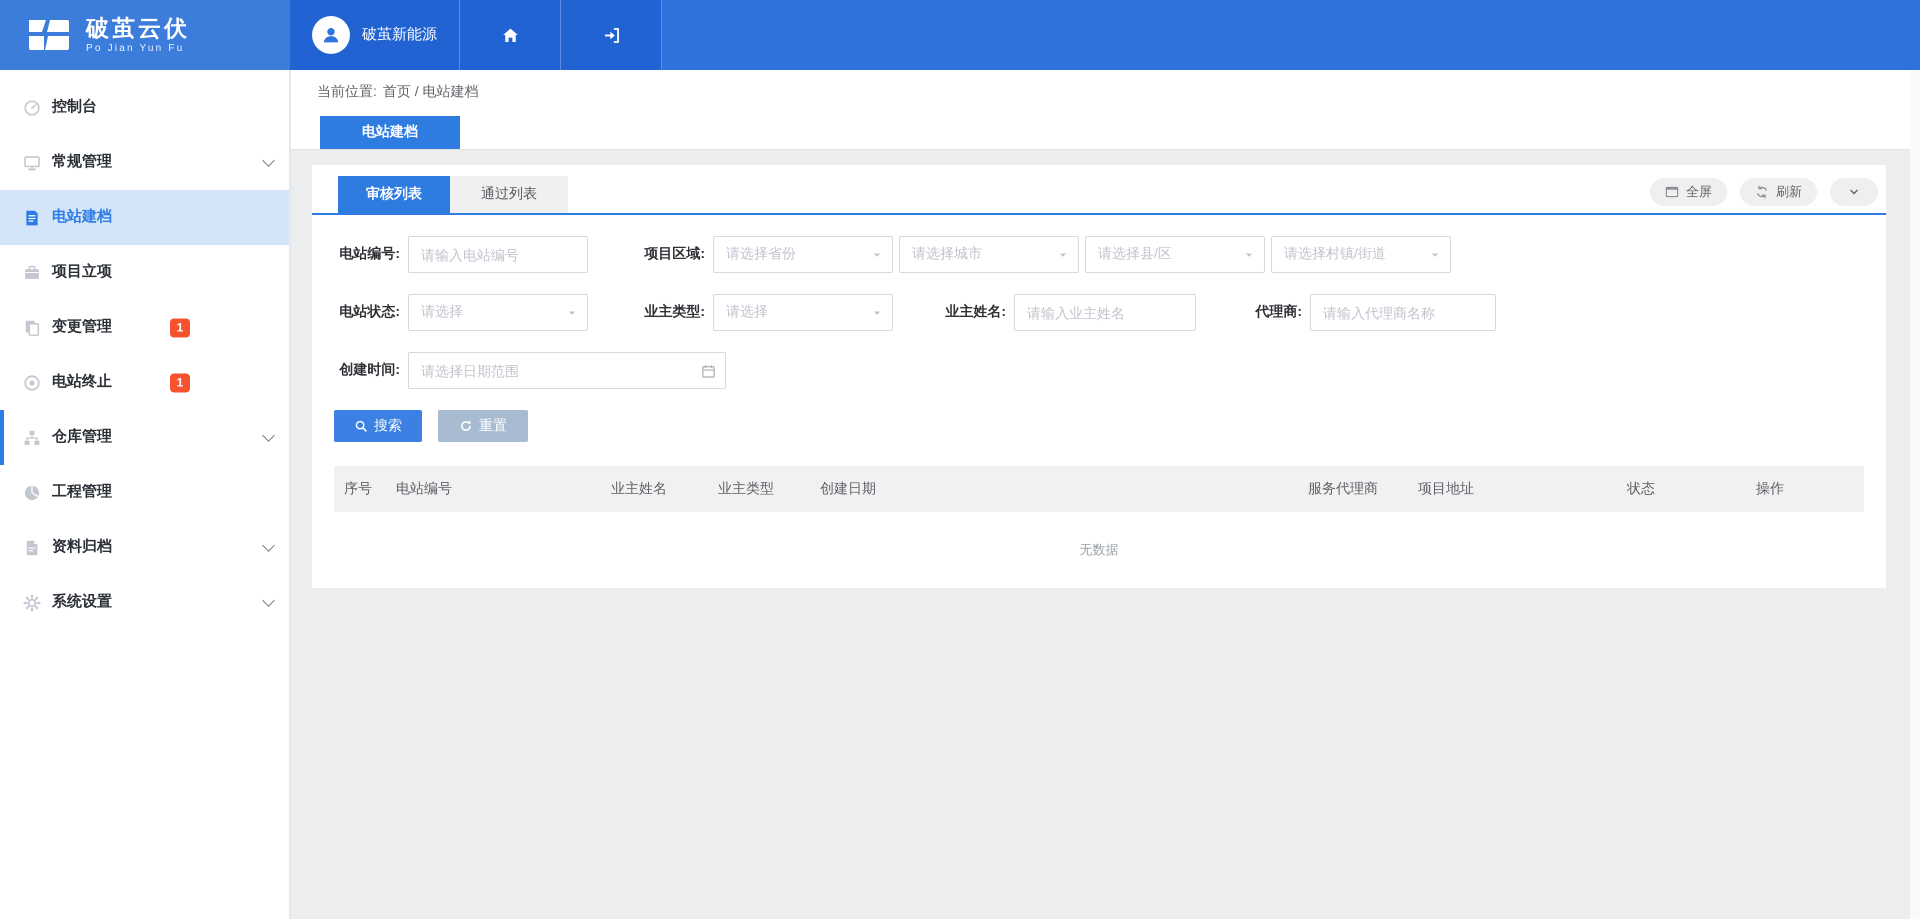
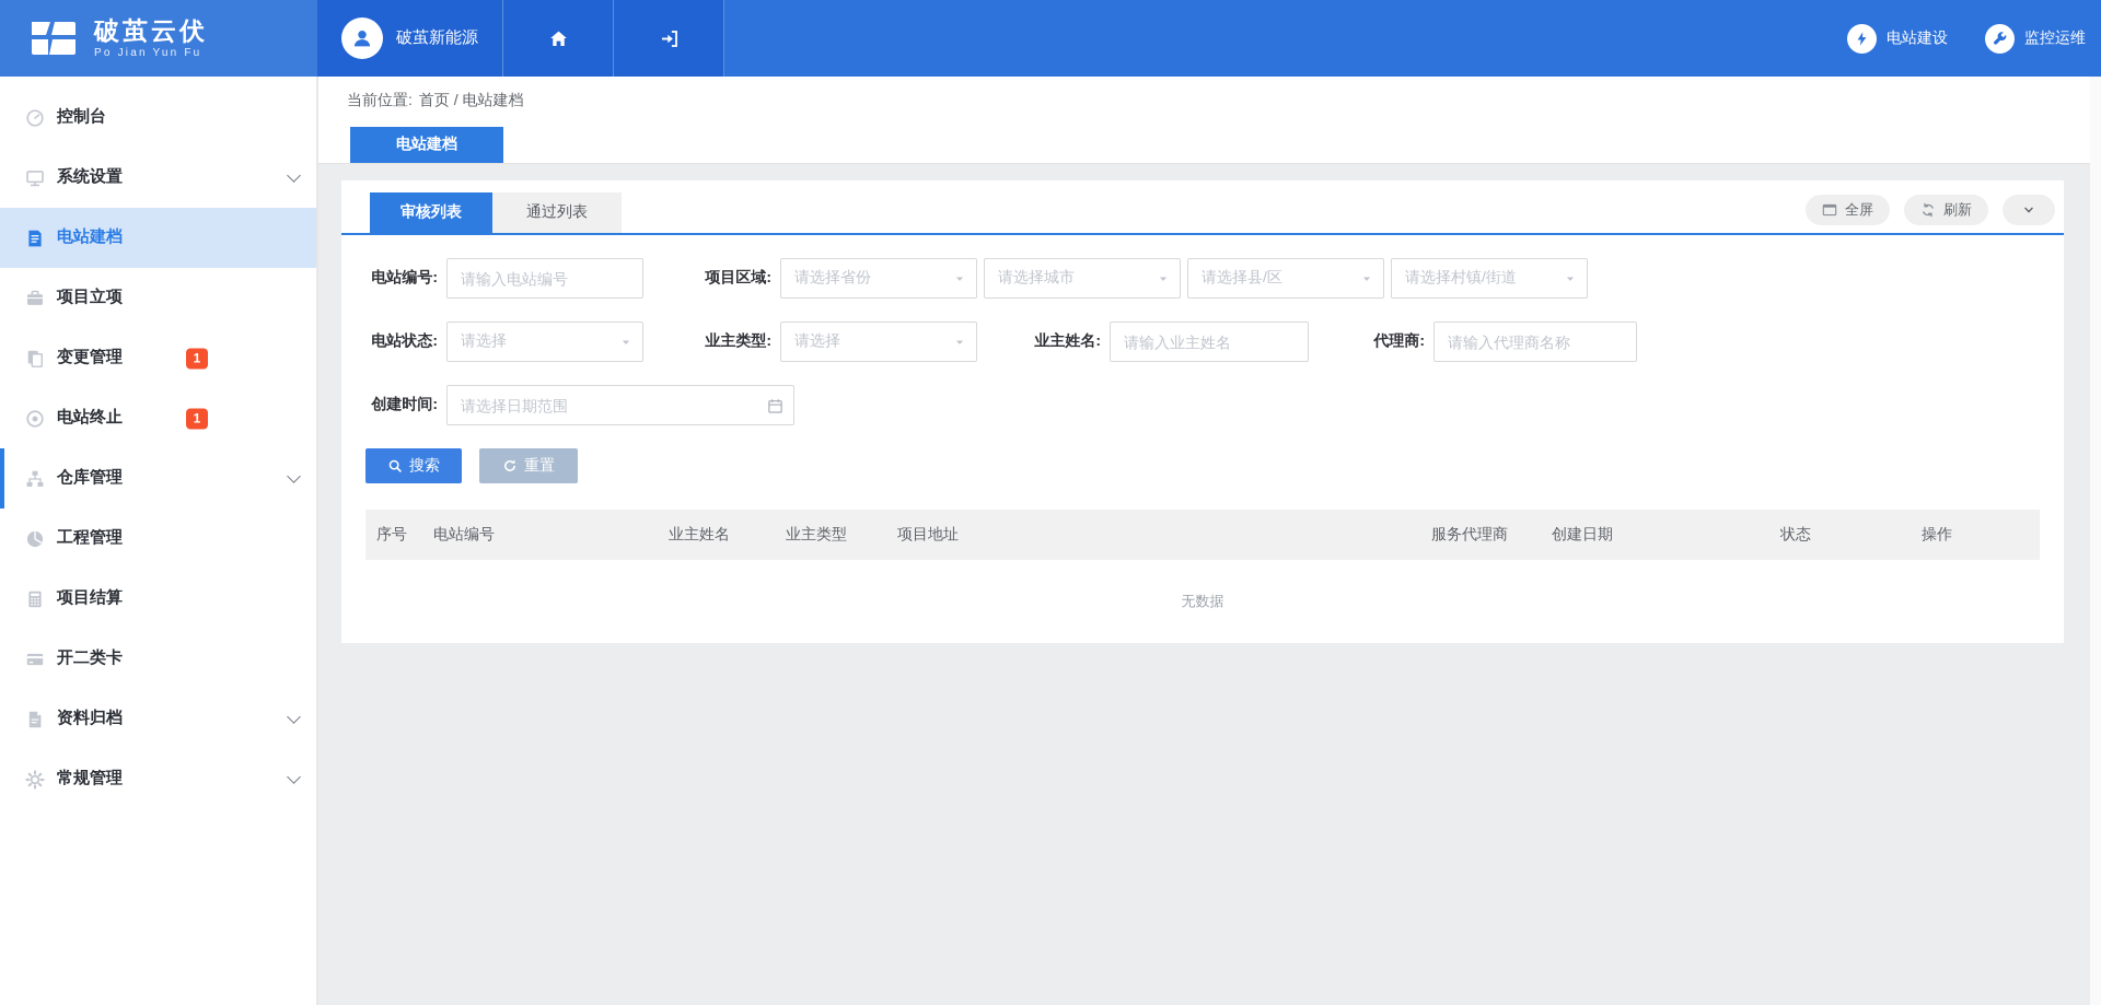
  破茧云伏
  Po Jian Yun Fu
  破茧新能源
+ 电站建设
+ 监控运维
  控制台
- 常规管理
+ 系统设置
  电站建档
  项目立项
  变更管理
  1
  电站终止
  1
  仓库管理
  工程管理
+ 项目结算
+ 开二类卡
  资料归档
- 系统设置
+ 常规管理
  当前位置:
  首页 / 电站建档
  电站建档
  审核列表
  通过列表
  全屏
  刷新
  电站编号:
  请输入电站编号
  项目区域:
  请选择省份
  请选择城市
  请选择县/区
  请选择村镇/街道
  电站状态:
  请选择
  业主类型:
  请选择
  业主姓名:
  请输入业主姓名
  代理商:
  请输入代理商名称
  创建时间:
  请选择日期范围
  搜索
  重置
  序号
  电站编号
  业主姓名
  业主类型
- 创建日期
+ 项目地址
  服务代理商
- 项目地址
+ 创建日期
  状态
  操作
  无数据
